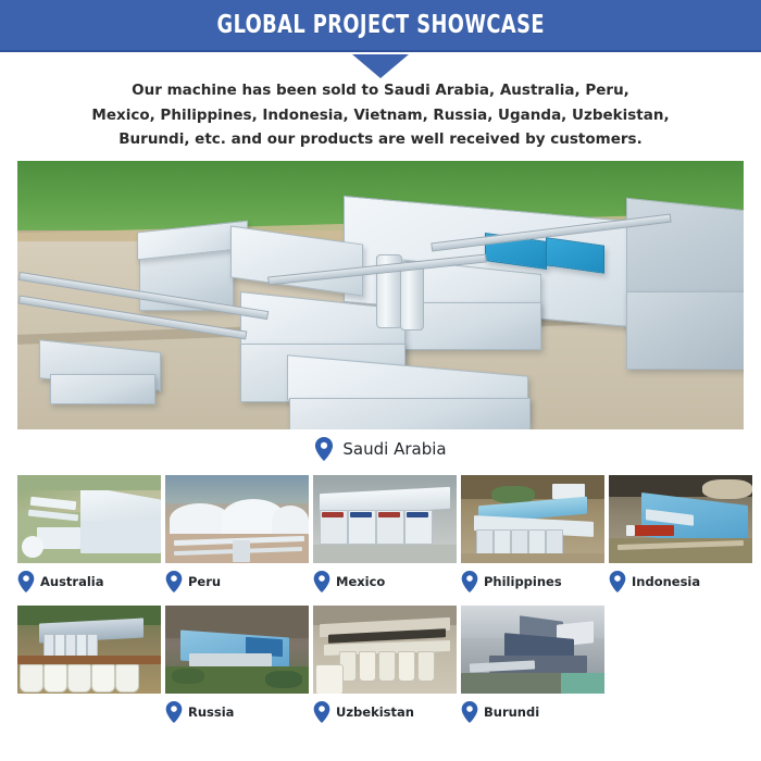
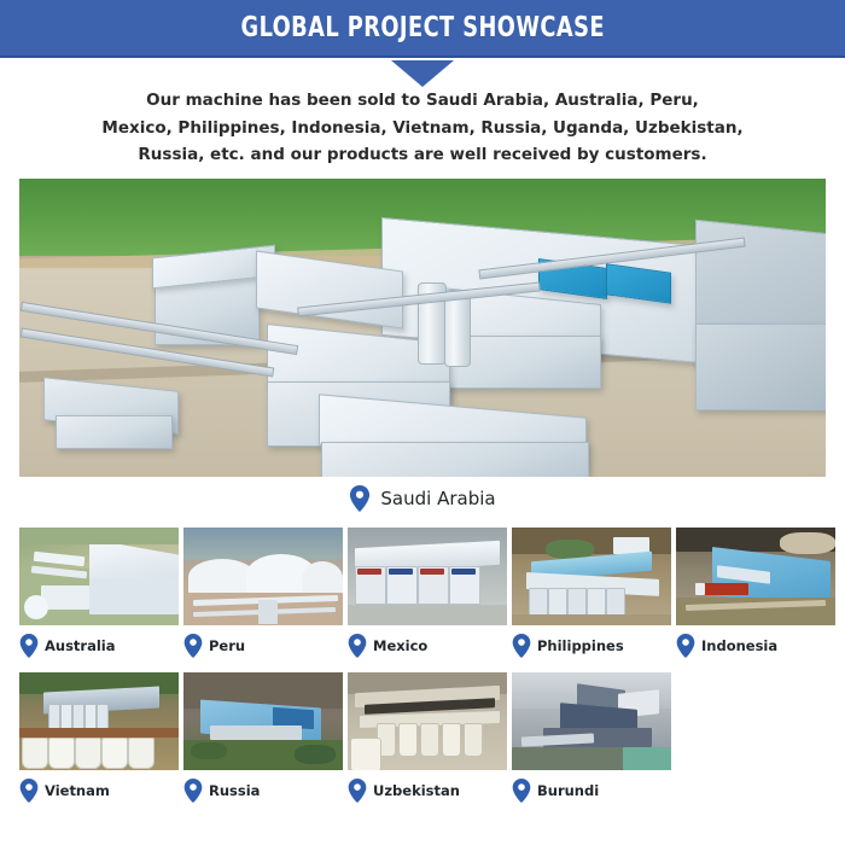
  GLOBAL PROJECT SHOWCASE
  Our machine has been sold to Saudi Arabia, Australia, Peru,
  Mexico, Philippines, Indonesia, Vietnam, Russia, Uganda, Uzbekistan,
- Burundi, etc. and our products are well received by customers.
+ Russia, etc. and our products are well received by customers.
  Saudi Arabia
  Australia
  Peru
  Mexico
  Philippines
  Indonesia
+ Vietnam
  Russia
  Uzbekistan
  Burundi
